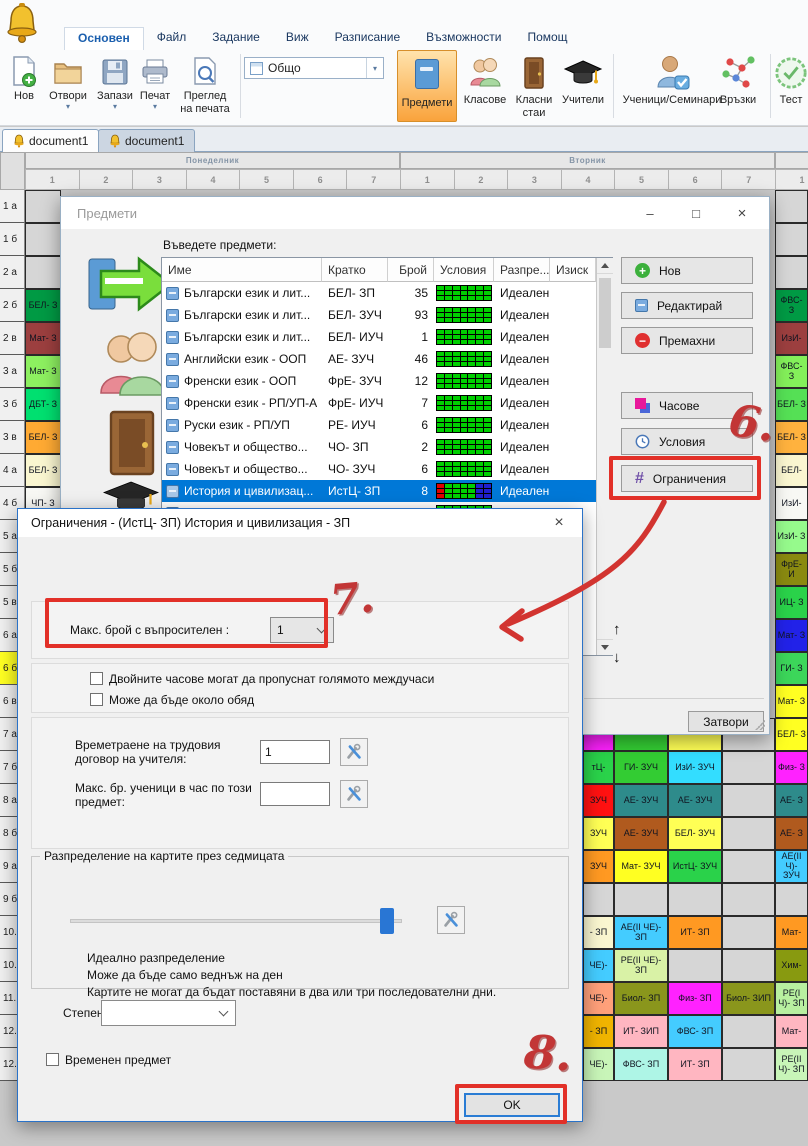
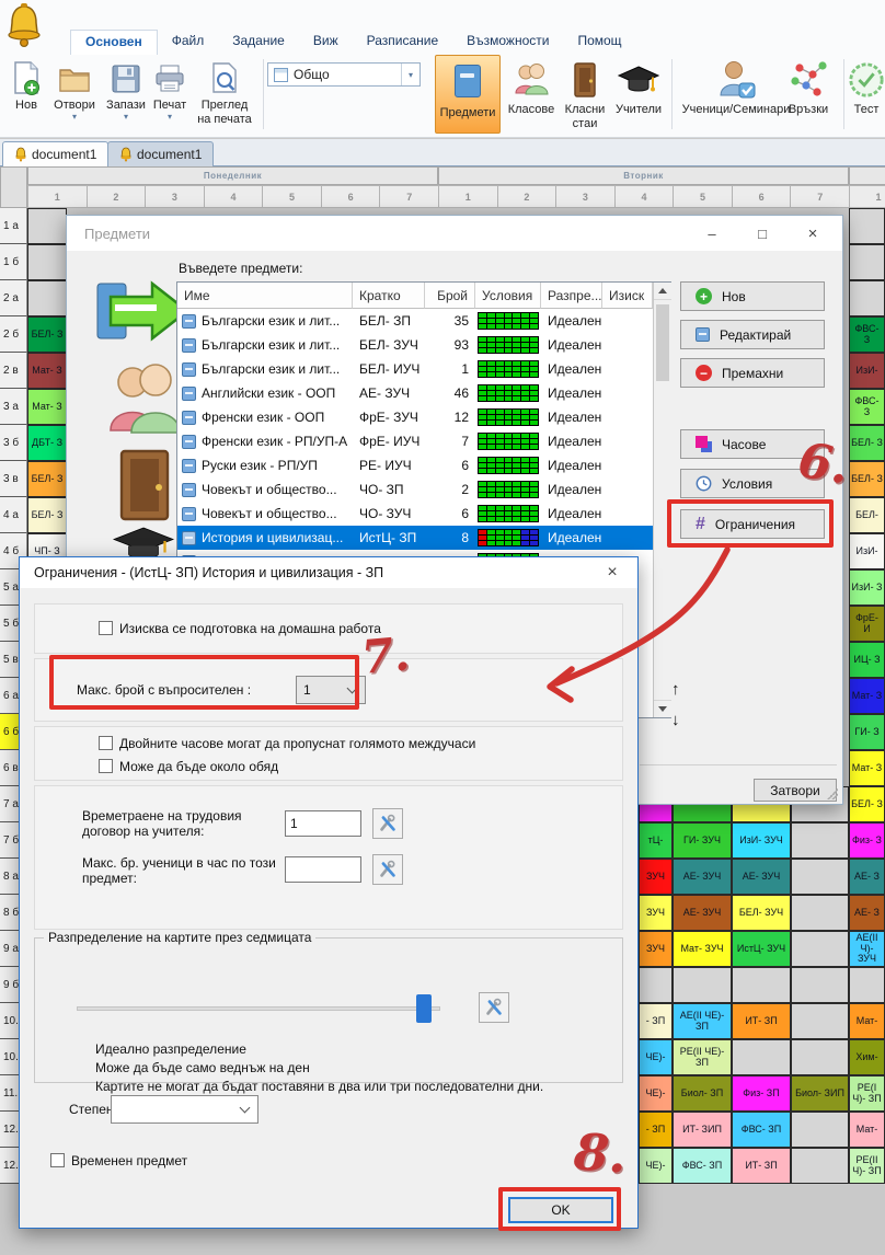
  Основен
  Файл
  Задание
  Виж
  Разписание
  Възможности
  Помощ
  Нов
  Отвори
  ▾
  Запази
  ▾
  Печат
  ▾
  Преглед
  на печата
  Общо
  ▾
  Предмети
  Класове
  Класни
  стаи
  Учители
  Ученици/Семинари
  Връзки
  Тест
  document1
  document1
  Понеделник
  1
  2
  3
  4
  5
  6
  7
  Вторник
  1
  2
  3
  4
  5
  6
  7
  1
  1 а
  1 б
  2 а
  2 б
  2 в
  3 а
  3 б
  3 в
  4 а
  4 б
  5 а
  5 б
  5 в
  6 а
  6 б
  6 в
  7 а
  7 б
  8 а
  8 б
  9 а
  9 б
  10.
  10.
  11.
  12.
  12.
  БЕЛ- З
  Мат- З
  Мат- З
  ДБТ- З
  БЕЛ- З
  БЕЛ- З
  ЧП- З
  ФВС- З
  ИзИ-
  ФВС- З
  БЕЛ- З
  БЕЛ- З
  БЕЛ-
  ИзИ-
  ИзИ- З
  ФрЕ- И
  ИЦ- З
  Мат- З
  ГИ- З
  Мат- З
  БЕЛ- З
  Физ- З
  АЕ- З
  АЕ- З
  АЕ(II Ч)- ЗУЧ
  Мат-
  Хим-
  РЕ(I Ч)- ЗП
  Мат-
  РЕ(II Ч)- ЗП
  тЦ-
  ГИ- ЗУЧ
  ИзИ- ЗУЧ
  ЗУЧ
  АЕ- ЗУЧ
  АЕ- ЗУЧ
  ЗУЧ
  АЕ- ЗУЧ
  БЕЛ- ЗУЧ
  ЗУЧ
  Мат- ЗУЧ
  ИстЦ- ЗУЧ
  - ЗП
  АЕ(II ЧЕ)- ЗП
  ИТ- ЗП
  ЧЕ)-
  РЕ(II ЧЕ)- ЗП
  ЧЕ)-
  Биол- ЗП
  Физ- ЗП
  Биол- ЗИП
  - ЗП
  ИТ- ЗИП
  ФВС- ЗП
  ЧЕ)-
  ФВС- ЗП
  ИТ- ЗП
  Предмети
  –
  □
  ×
  Въведете предмети:
  Име
  Кратко
  Брой
  Условия
  Разпре...
  Изиск
  Български език и лит...
  БЕЛ- ЗП
  35
  Идеален
  Български език и лит...
  БЕЛ- ЗУЧ
  93
  Идеален
  Български език и лит...
  БЕЛ- ИУЧ
  1
  Идеален
  Английски език - ООП
  АЕ- ЗУЧ
  46
  Идеален
  Френски език - ООП
  ФрЕ- ЗУЧ
  12
  Идеален
  Френски език - РП/УП-А
  ФрЕ- ИУЧ
  7
  Идеален
  Руски език - РП/УП
  РЕ- ИУЧ
  6
  Идеален
  Човекът и общество...
  ЧО- ЗП
  2
  Идеален
  Човекът и общество...
  ЧО- ЗУЧ
  6
  Идеален
  История и цивилизац...
  ИстЦ- ЗП
  8
  Идеален
  +
  Нов
  Редактирай
  −
  Премахни
  Часове
  Условия
  #
  Ограничения
  ↑
  ↓
  Затвори
  Ограничения - (ИстЦ- ЗП) История и цивилизация - ЗП
  ×
+ Изисква се подготовка на домашна работа
  Макс. брой с въпросителен :
  1
  Двойните часове могат да пропуснат голямото междучаси
  Може да бъде около обяд
  Времетраене на трудовия
  договор на учителя:
  1
  Макс. бр. ученици в час по този
  предмет:
  Разпределение на картите през седмицата
  Идеално разпределение
  Може да бъде само веднъж на ден
  Картите не могат да бъдат поставяни в два или три последователни дни.
  Степе
  Временен предмет
  OK
